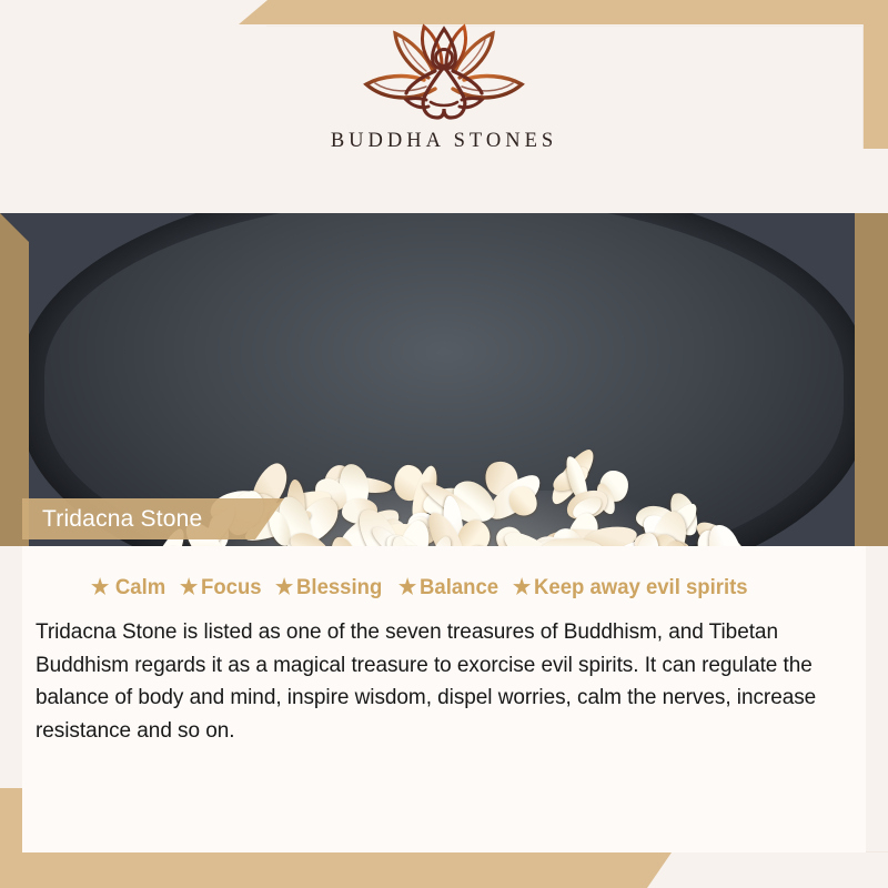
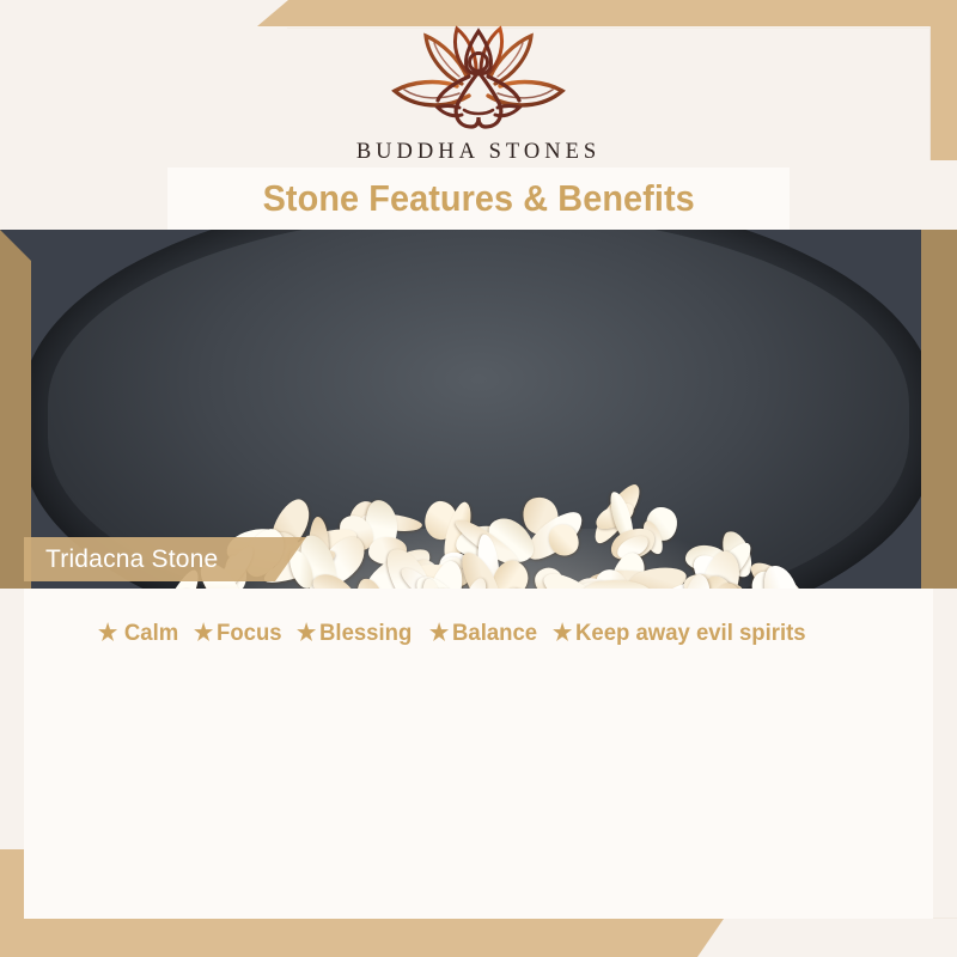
  BUDDHA STONES
+ Stone Features & Benefits
  Tridacna Stone
  ★
  Calm
  ★
  Focus
  ★
  Blessing
  ★
  Balance
  ★
  Keep away evil spirits
- Tridacna Stone is listed as one of the seven treasures of Buddhism, and Tibetan Buddhism regards it as a magical treasure to exorcise evil spirits. It can regulate the balance of body and mind, inspire wisdom, dispel worries, calm the nerves, increase resistance and so on.
